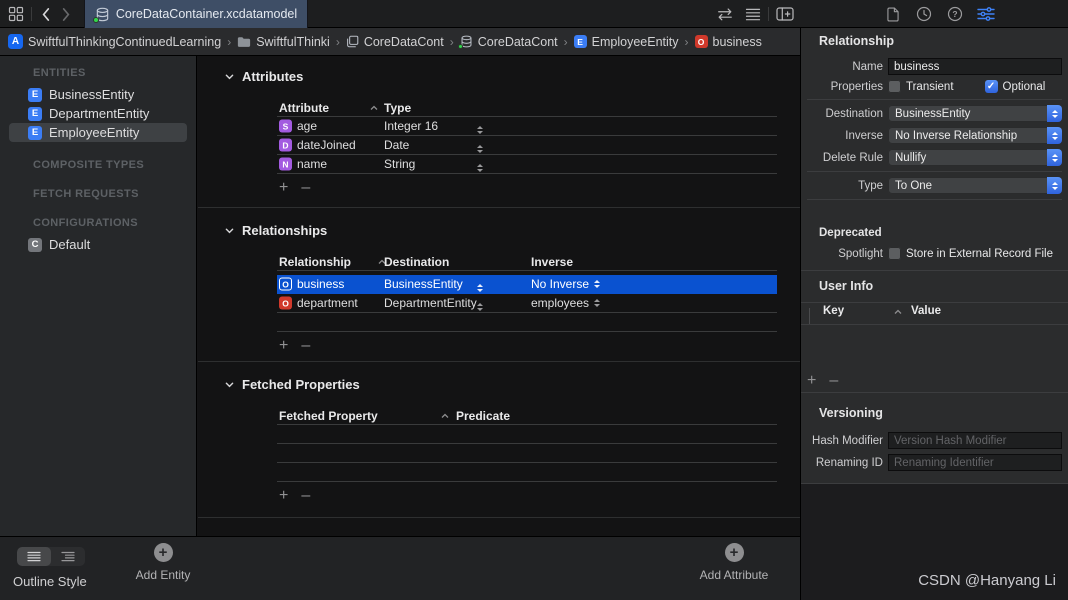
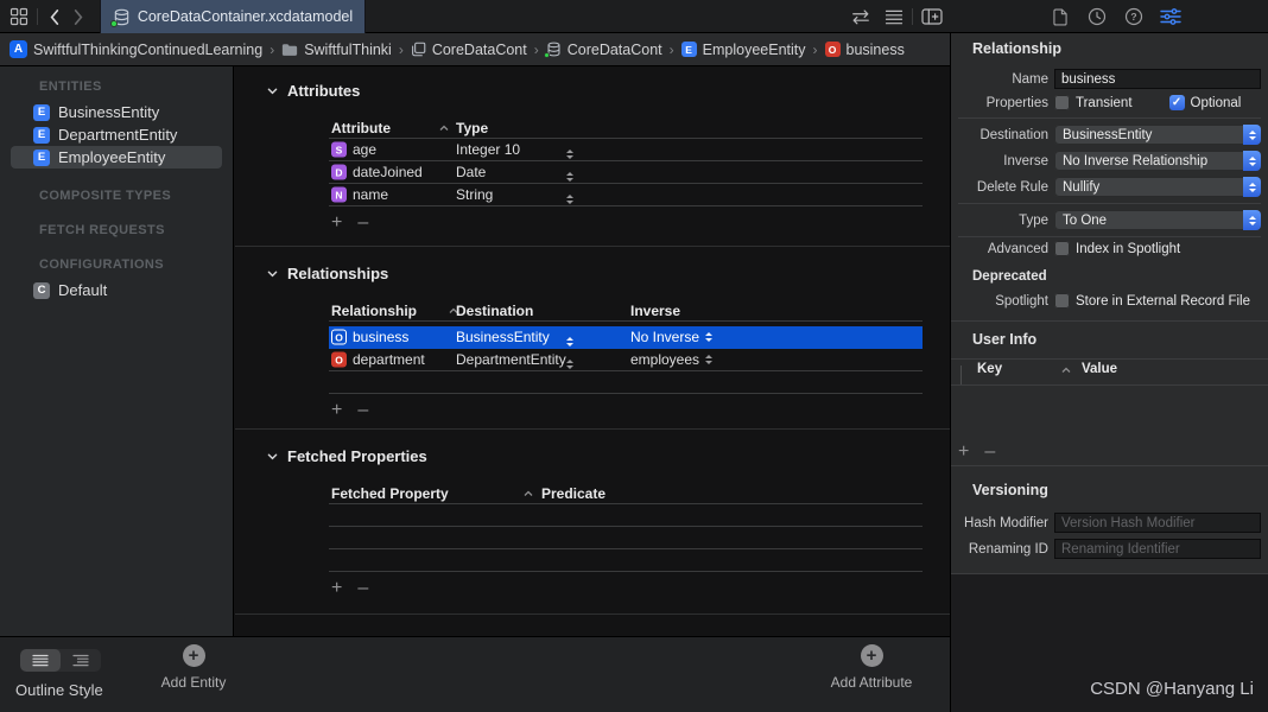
  CoreDataContainer.xcdatamodel
  ?
  A
  SwiftfulThinkingContinuedLearning
  ›
  SwiftfulThinki
  ›
  CoreDataCont
  ›
  CoreDataCont
  ›
  E
  EmployeeEntity
  ›
  O
  business
  ENTITIES
  E
  BusinessEntity
  E
  DepartmentEntity
  E
  EmployeeEntity
  COMPOSITE TYPES
  FETCH REQUESTS
  CONFIGURATIONS
  C
  Default
  Attributes
  Attribute
  Type
  S
  age
- Integer 16
+ Integer 10
  D
  dateJoined
  Date
  N
  name
  String
  +
  –
  Relationships
  Relationship
  Destination
  Inverse
  O
  business
  BusinessEntity
  No Inverse
  O
  department
  DepartmentEntity
  employees
  +
  –
  Fetched Properties
  Fetched Property
  Predicate
  +
  –
  Outline Style
  +
  Add Entity
  +
  Add Attribute
  Relationship
  Name
  business
  Properties
  Transient
  ✓
  Optional
  Destination
  BusinessEntity
  Inverse
  No Inverse Relationship
  Delete Rule
  Nullify
  Type
  To One
+ Advanced
+ Index in Spotlight
  Deprecated
  Spotlight
  Store in External Record File
  User Info
  Key
  Value
  +
  –
  Versioning
  Hash Modifier
  Version Hash Modifier
  Renaming ID
  Renaming Identifier
  CSDN @Hanyang Li
